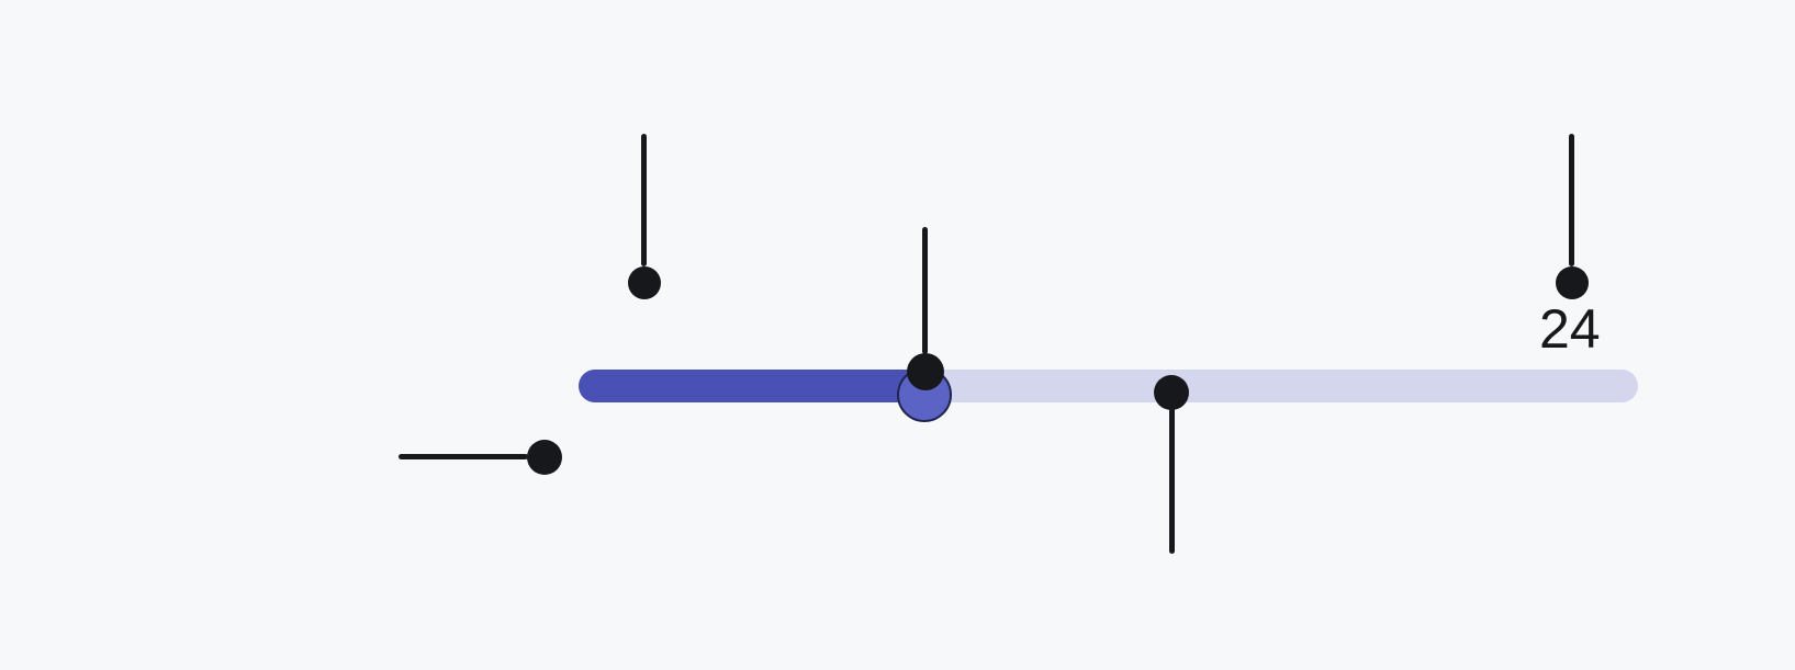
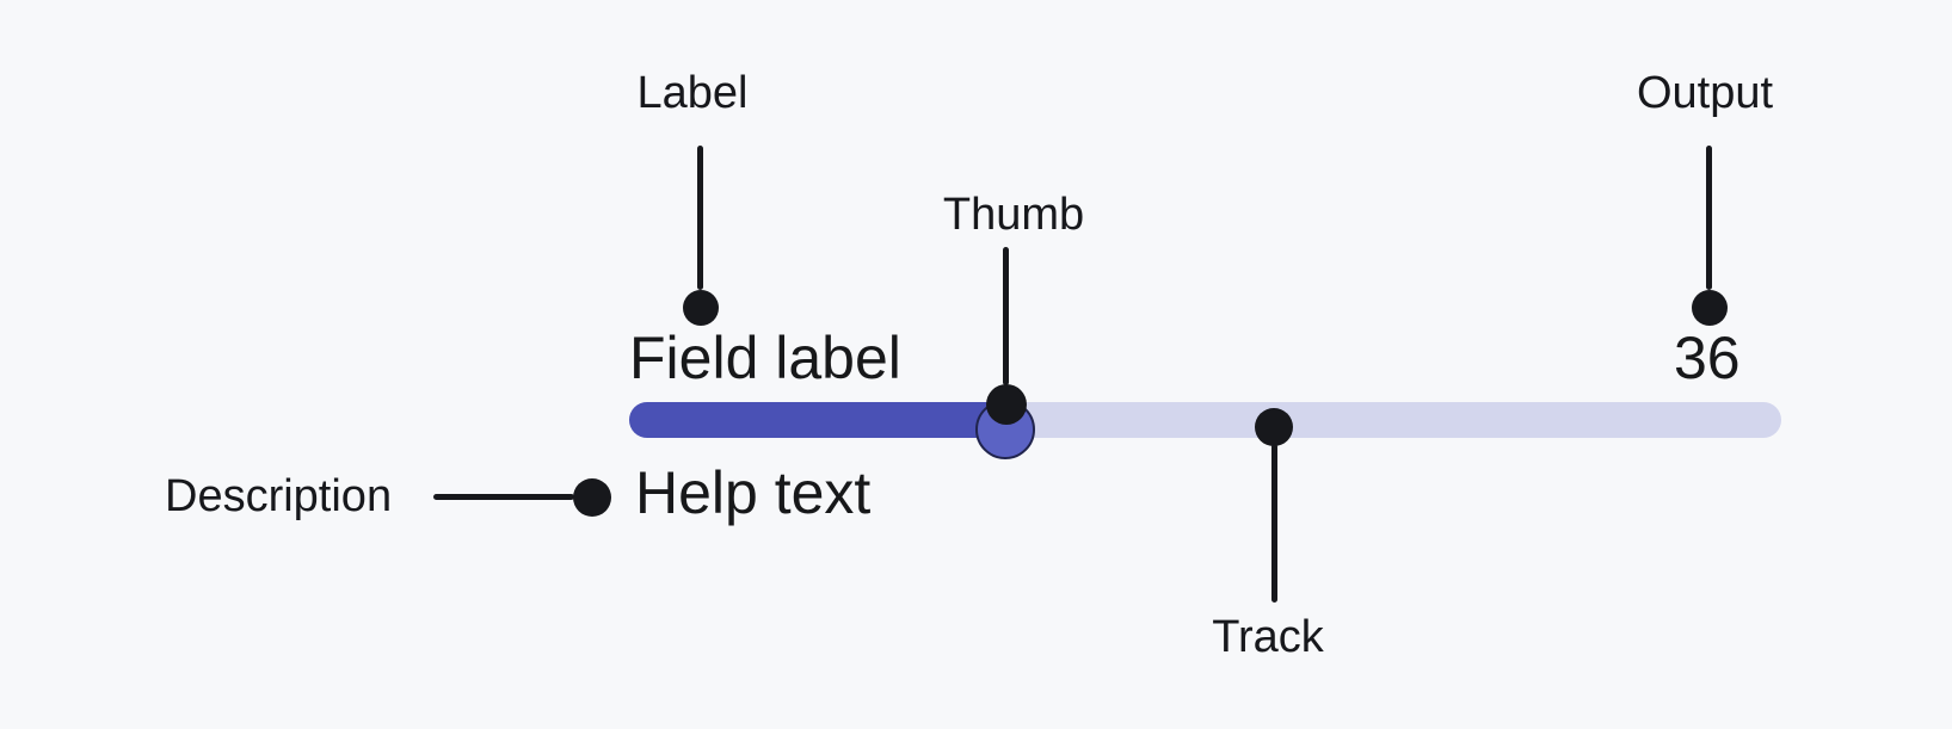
+ Field label
+ Help text
- 24
+ 36
+ Label
+ Thumb
+ Output
+ Description
+ Track
